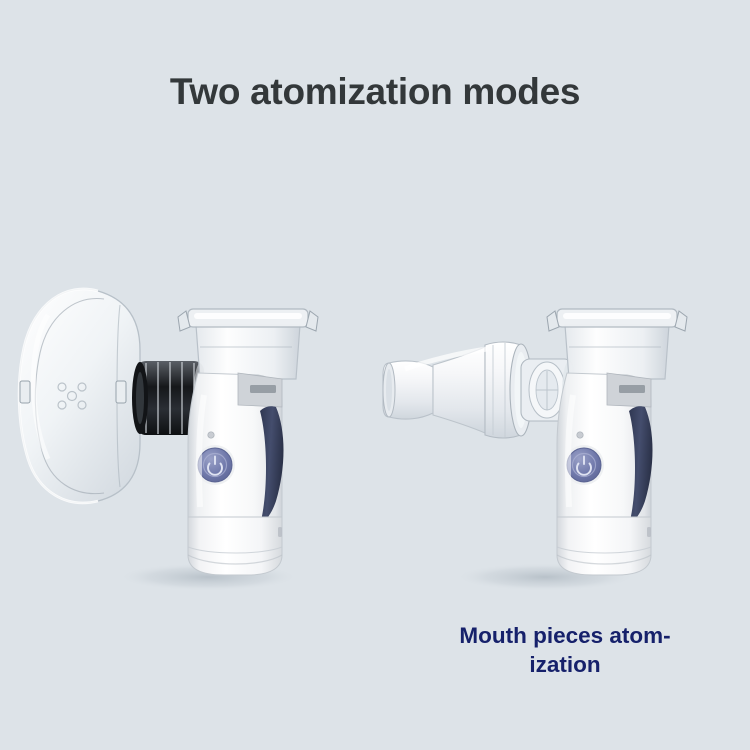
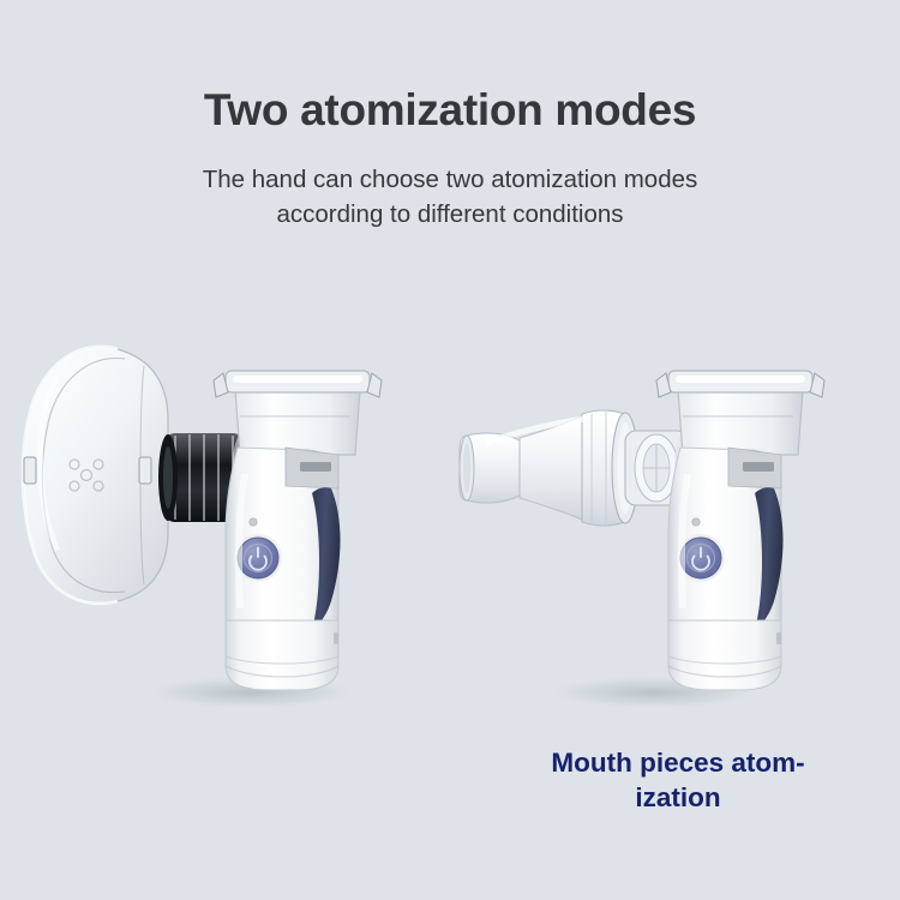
  Two atomization modes
+ The hand can choose two atomization modes according to different conditions
  Mouth pieces atom-
  ization
